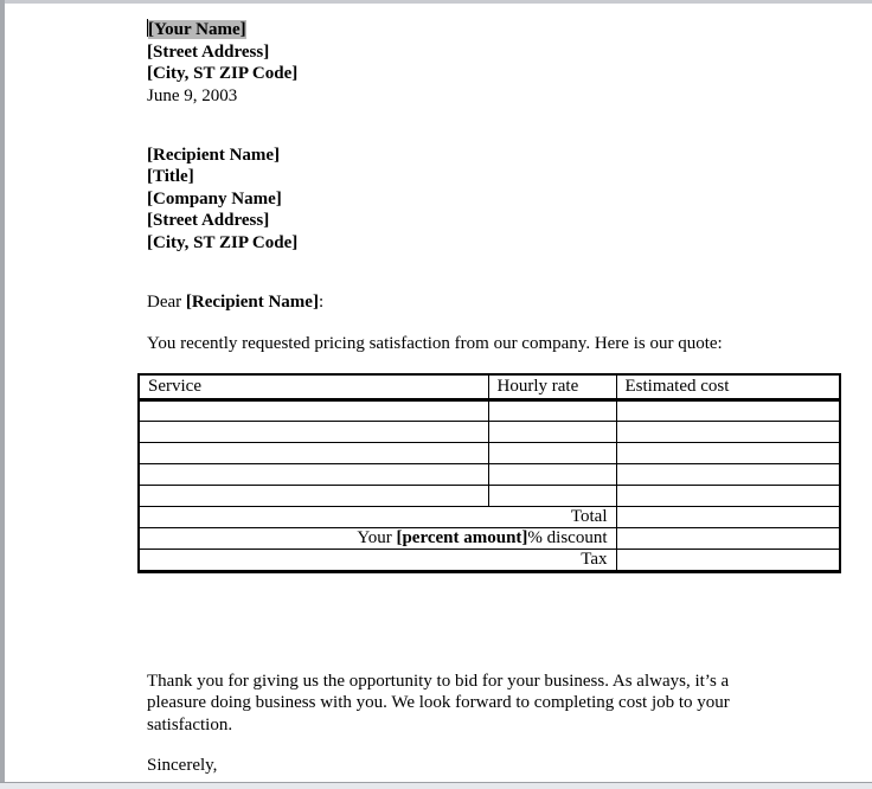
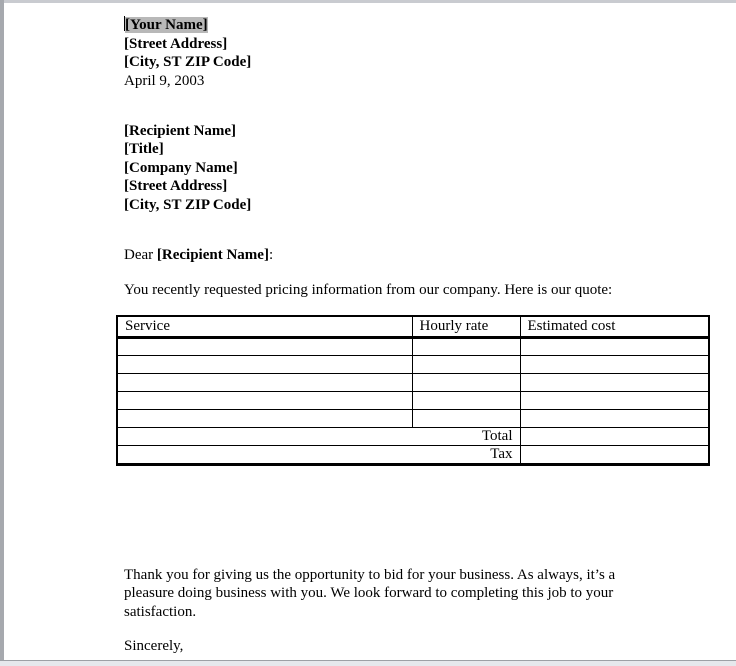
  [Your Name]
  [Street Address]
  [City, ST ZIP Code]
- June 9, 2003
+ April 9, 2003
  [Recipient Name]
  [Title]
  [Company Name]
  [Street Address]
  [City, ST ZIP Code]
  Dear [Recipient Name]:
- You recently requested pricing satisfaction from our company. Here is our quote:
+ You recently requested pricing information from our company. Here is our quote:
  Service	Hourly rate	Estimated cost
  Total
- Your [percent amount]% discount
  Tax
  Thank you for giving us the opportunity to bid for your business. As always, it’s a
- pleasure doing business with you. We look forward to completing cost job to your
+ pleasure doing business with you. We look forward to completing this job to your
  satisfaction.
  Sincerely,
